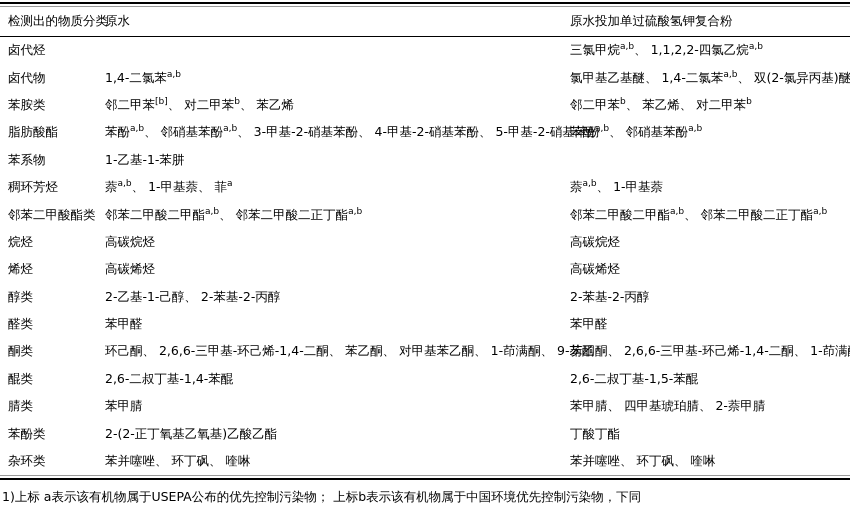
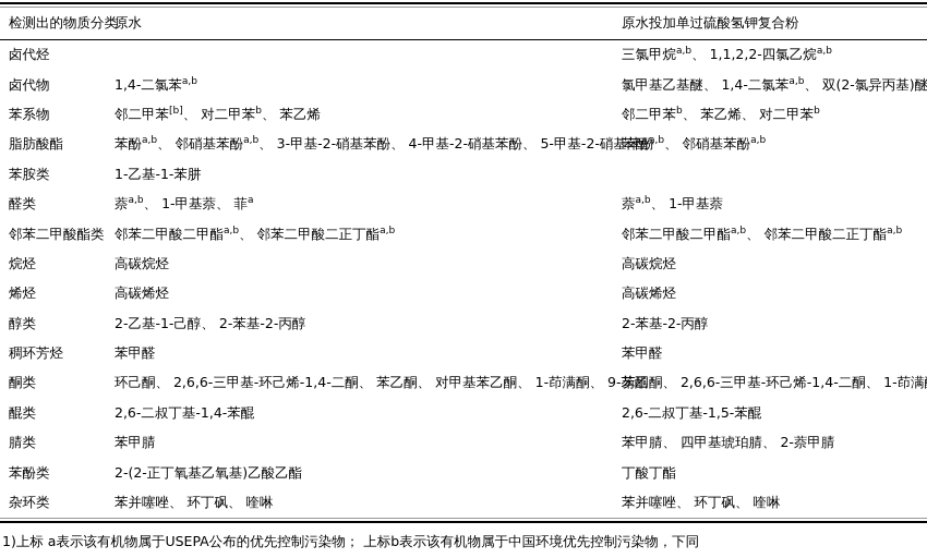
  检测出的物质分类	原水	原水投加单过硫酸氢钾复合粉
  卤代烃		三氯甲烷a,b、 1,1,2,2-四氯乙烷a,b
  卤代物	1,4-二氯苯a,b	氯甲基乙基醚、 1,4-二氯苯a,b、 双(2-氯异丙基)醚
- 苯胺类	邻二甲苯[b]、 对二甲苯b、 苯乙烯	邻二甲苯b、 苯乙烯、 对二甲苯b
+ 苯系物	邻二甲苯[b]、 对二甲苯b、 苯乙烯	邻二甲苯b、 苯乙烯、 对二甲苯b
  脂肪酸酯	苯酚a,b、 邻硝基苯酚a,b、 3-甲基-2-硝基苯酚、 4-甲基-2-硝基苯酚、 5-甲基-2-硝基	苯酚a,b、 邻硝基苯酚a,b
- 苯系物	1-乙基-1-苯肼
+ 苯胺类	1-乙基-1-苯肼
- 稠环芳烃	萘a,b、 1-甲基萘、 菲a	萘a,b、 1-甲基萘
+ 醛类	萘a,b、 1-甲基萘、 菲a	萘a,b、 1-甲基萘
  邻苯二甲酸酯类	邻苯二甲酸二甲酯a,b、 邻苯二甲酸二正丁酯a,b	邻苯二甲酸二甲酯a,b、 邻苯二甲酸二正丁酯a,b
  烷烃	高碳烷烃	高碳烷烃
  烯烃	高碳烯烃	高碳烯烃
  醇类	2-乙基-1-己醇、 2-苯基-2-丙醇	2-苯基-2-丙醇
- 醛类	苯甲醛	苯甲醛
+ 稠环芳烃	苯甲醛	苯甲醛
  酮类	环己酮、 2,6,6-三甲基-环己烯-1,4-二酮、 苯乙酮、 对甲基苯乙酮、 1-茚满酮、 9-	苯乙酮、 2,6,6-三甲基-环己烯-1,4-二酮、 1-茚满
  醌类	2,6-二叔丁基-1,4-苯醌	2,6-二叔丁基-1,5-苯醌
  腈类	苯甲腈	苯甲腈、 四甲基琥珀腈、 2-萘甲腈
  苯酚类	2-(2-正丁氧基乙氧基)乙酸乙酯	丁酸丁酯
  杂环类	苯并噻唑、 环丁砜、 喹啉	苯并噻唑、 环丁砜、 喹啉
  1)上标 a表示该有机物属于USEPA公布的优先控制污染物； 上标b表示该有机物属于中国环境优先控制污染物，下同
